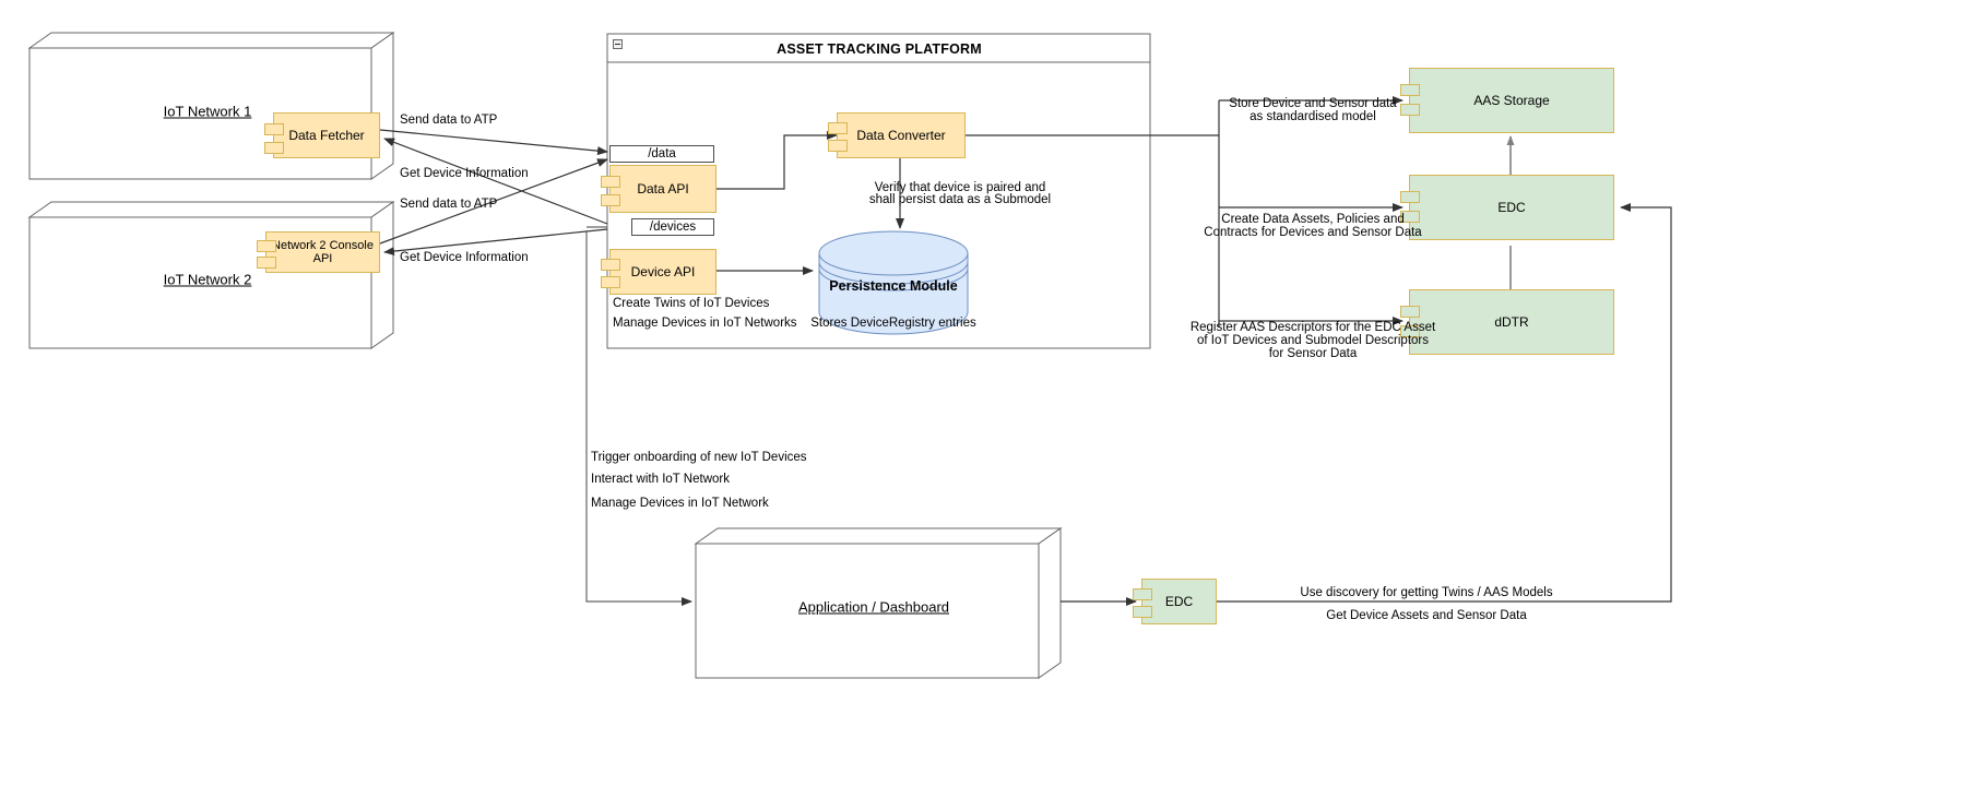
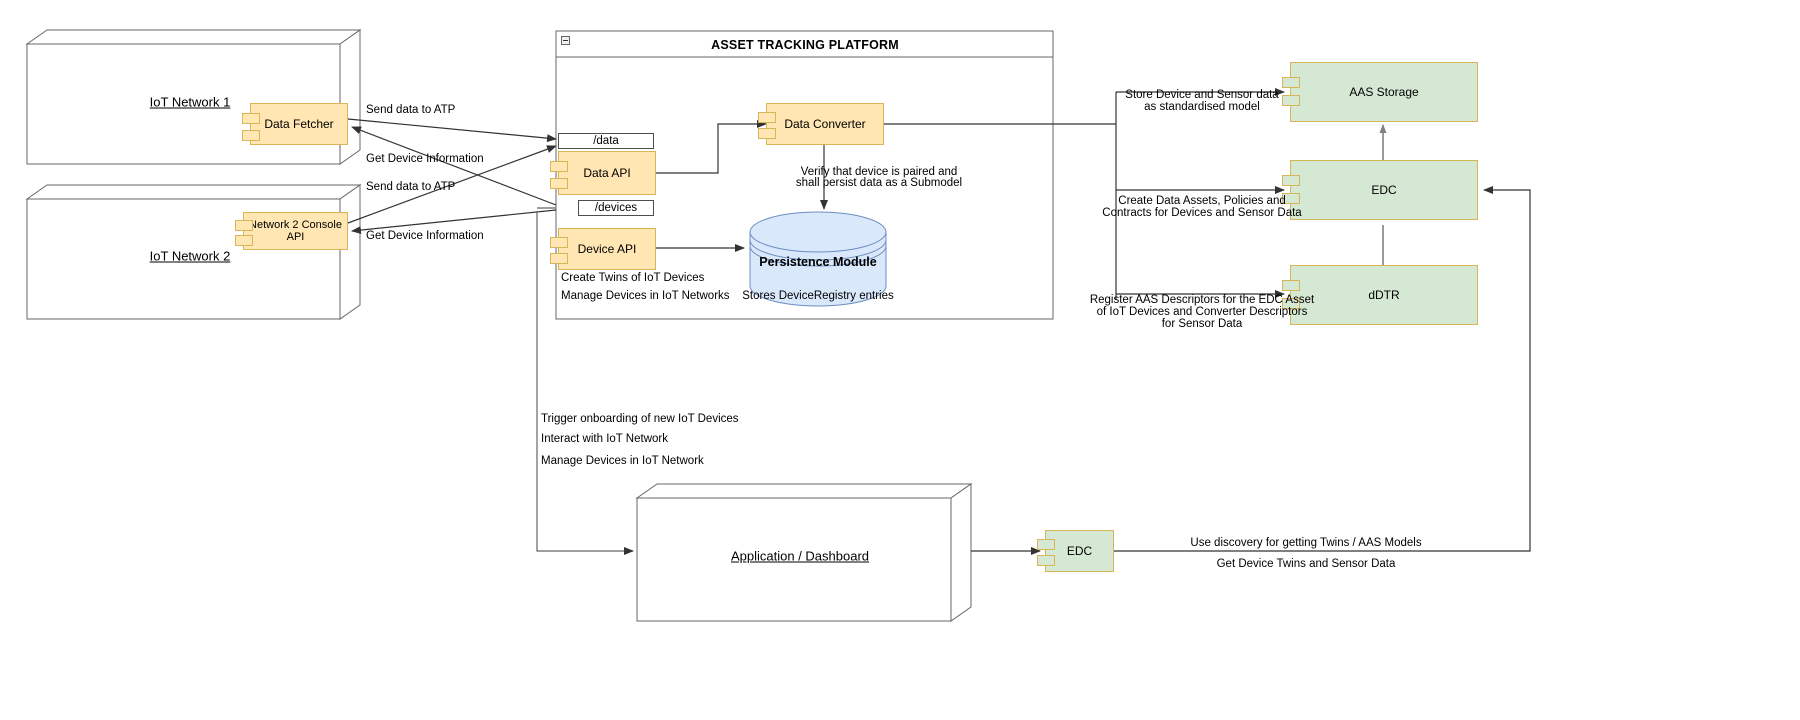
  IoT Network 1
  IoT Network 2
  Data Fetcher
  Network 2 Console API
  ASSET TRACKING PLATFORM
  /data
  /devices
  Data API
  Device API
  Data Converter
  Persistence Module
  Stores DeviceRegistry entries
  Create Twins of IoT Devices
  Manage Devices in IoT Networks
  Verify that device is paired and
  shall persist data as a Submodel
  AAS Storage
  EDC
  dDTR
  Send data to ATP
  Get Device Information
  Send data to ATP
  Get Device Information
  Store Device and Sensor data
  as standardised model
  Create Data Assets, Policies and
  Contracts for Devices and Sensor Data
  Register AAS Descriptors for the EDC Asset
- of IoT Devices and Submodel Descriptors
+ of IoT Devices and Converter Descriptors
  for Sensor Data
  Trigger onboarding of new IoT Devices
  Interact with IoT Network
  Manage Devices in IoT Network
  Application / Dashboard
  EDC
  Use discovery for getting Twins / AAS Models
- Get Device Assets and Sensor Data
+ Get Device Twins and Sensor Data
